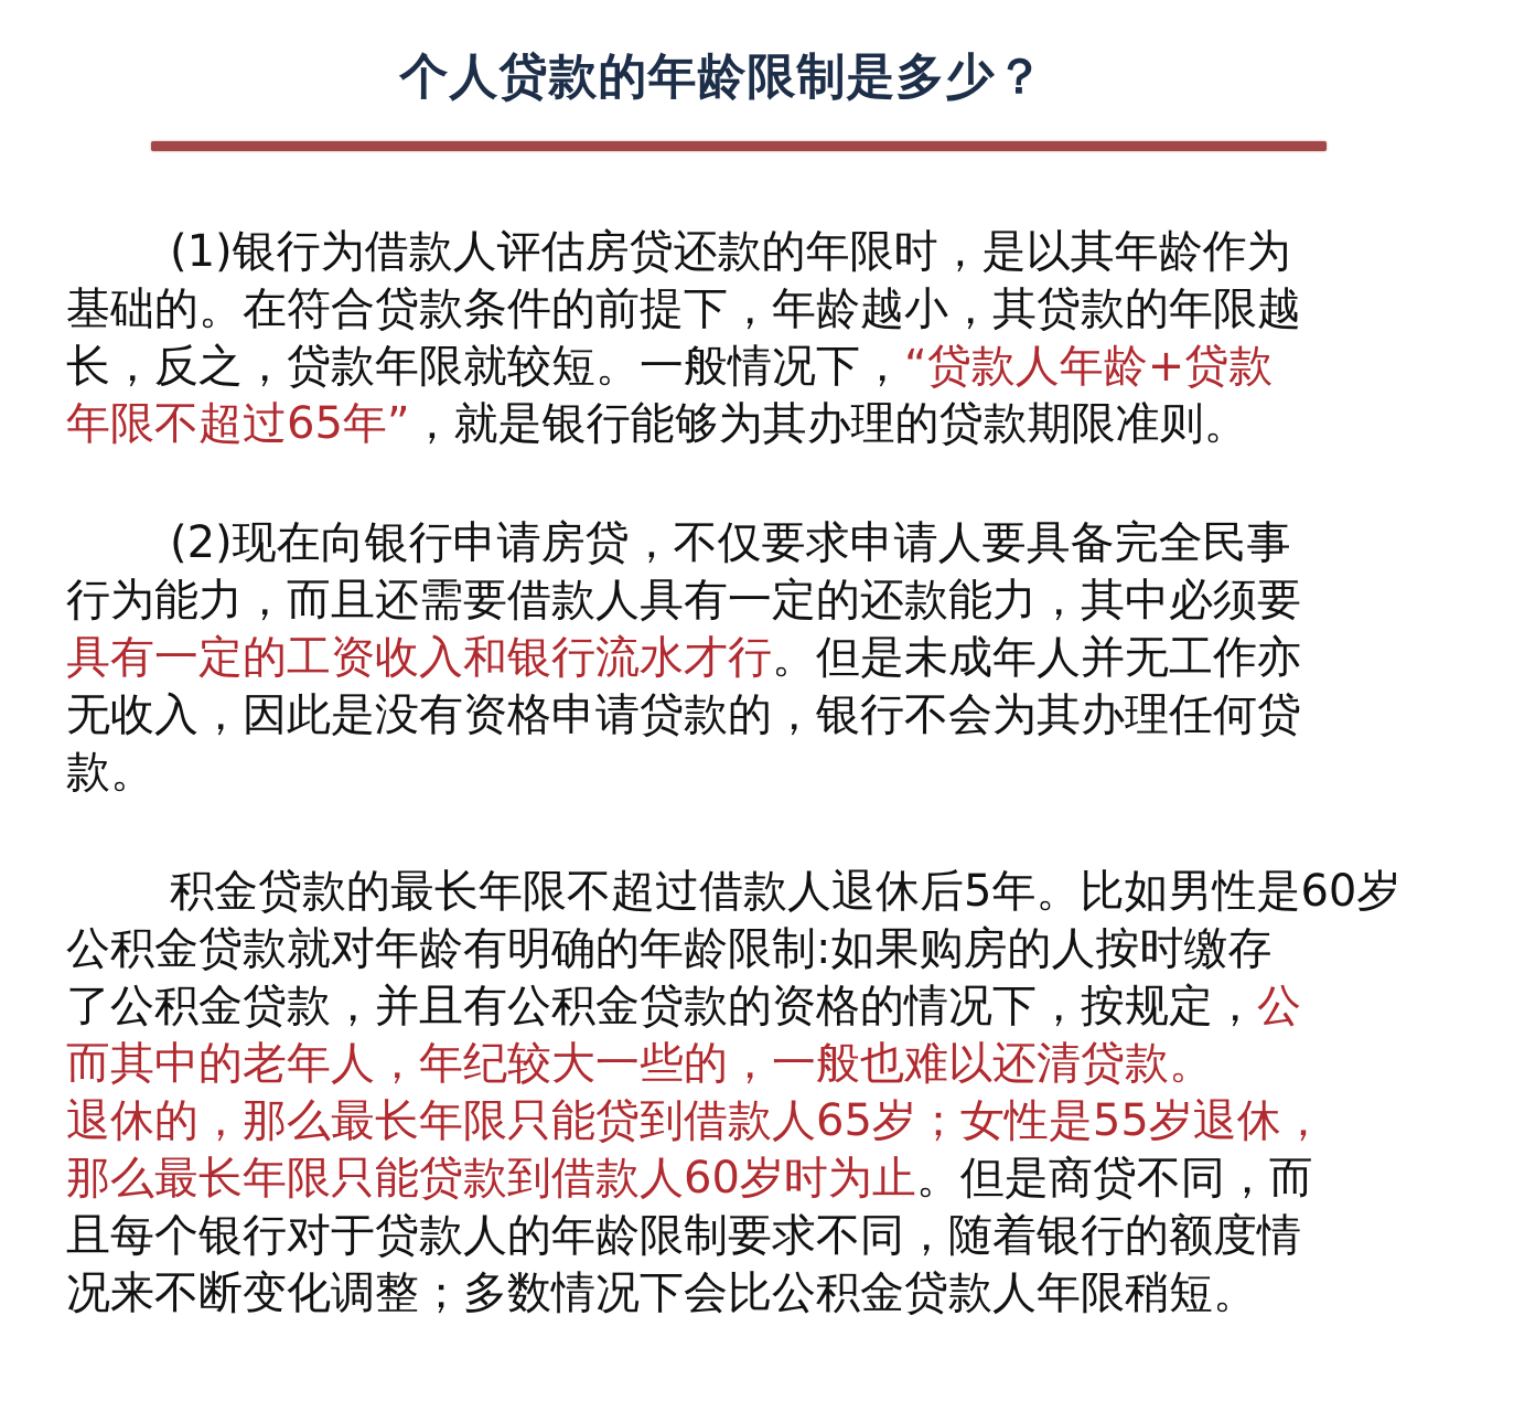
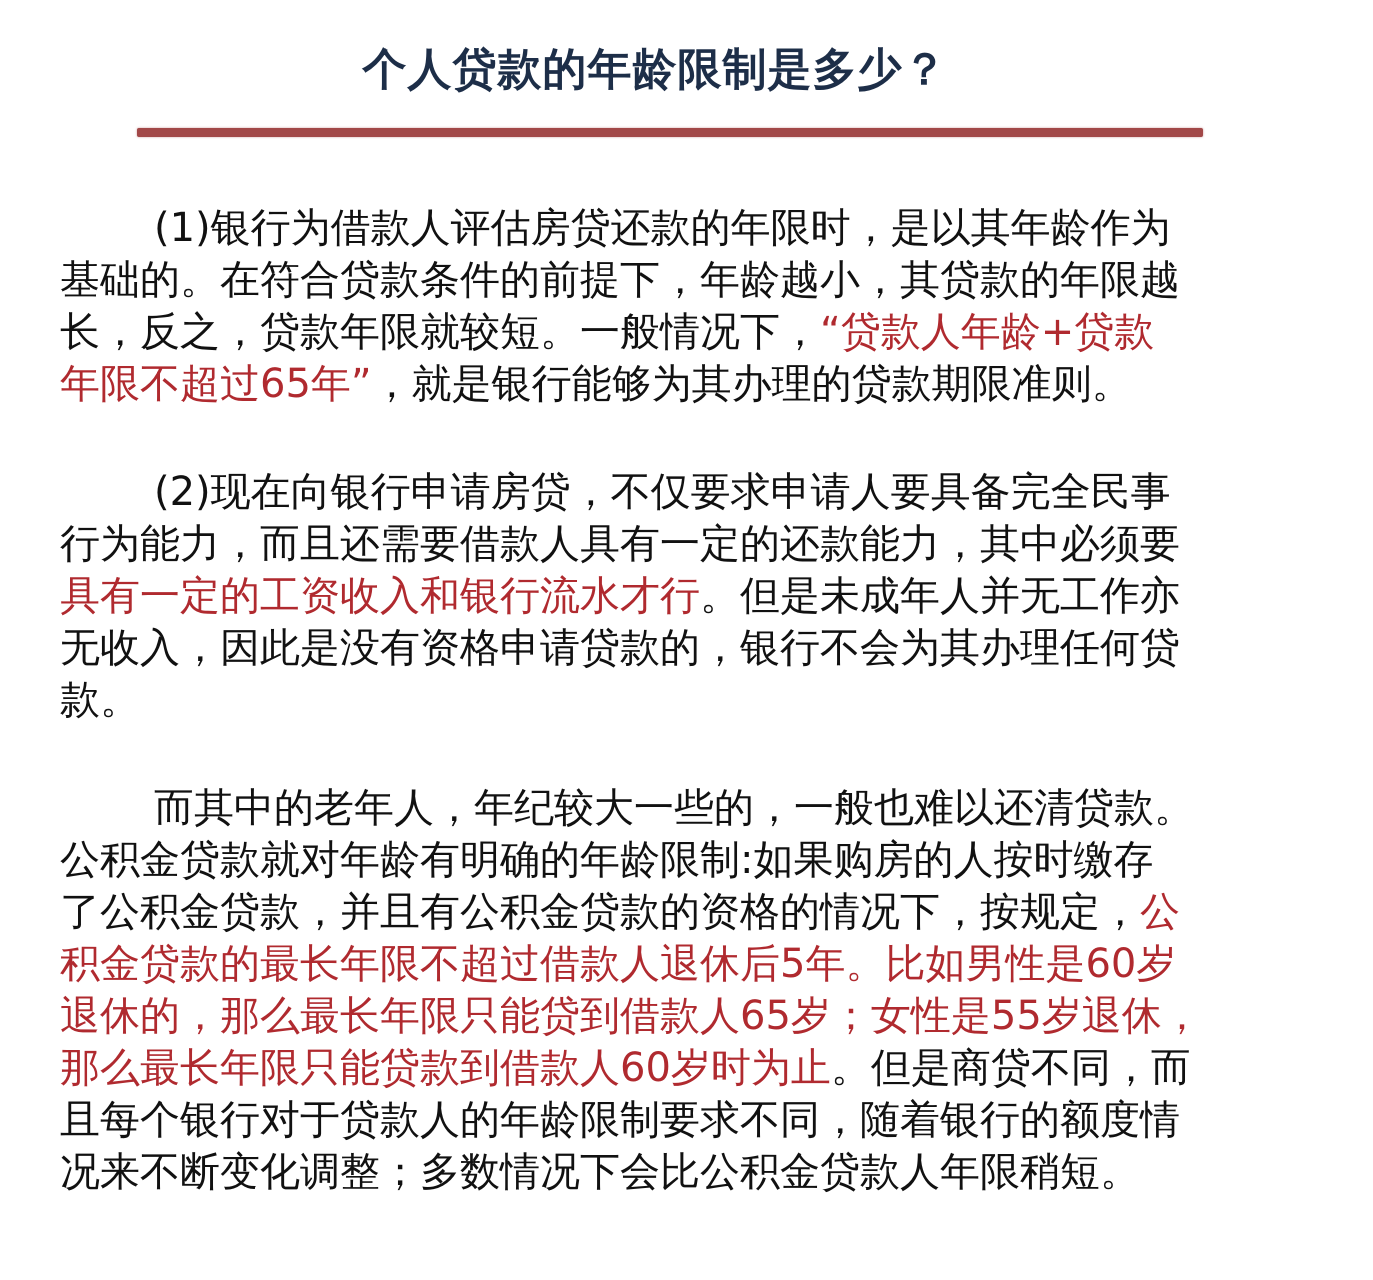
  个人贷款的年龄限制是多少？
  (1)银行为借款人评估房贷还款的年限时，是以其年龄作为
  基础的。在符合贷款条件的前提下，年龄越小，其贷款的年限越
  长，反之，贷款年限就较短。一般情况下，“贷款人年龄+贷款
  年限不超过65年”，就是银行能够为其办理的贷款期限准则。
  (2)现在向银行申请房贷，不仅要求申请人要具备完全民事
  行为能力，而且还需要借款人具有一定的还款能力，其中必须要
  具有一定的工资收入和银行流水才行。但是未成年人并无工作亦
  无收入，因此是没有资格申请贷款的，银行不会为其办理任何贷
  款。
- 积金贷款的最长年限不超过借款人退休后5年。比如男性是60岁
+ 而其中的老年人，年纪较大一些的，一般也难以还清贷款。
  公积金贷款就对年龄有明确的年龄限制:如果购房的人按时缴存
  了公积金贷款，并且有公积金贷款的资格的情况下，按规定，公
- 而其中的老年人，年纪较大一些的，一般也难以还清贷款。
+ 积金贷款的最长年限不超过借款人退休后5年。比如男性是60岁
  退休的，那么最长年限只能贷到借款人65岁；女性是55岁退休，
  那么最长年限只能贷款到借款人60岁时为止。但是商贷不同，而
  且每个银行对于贷款人的年龄限制要求不同，随着银行的额度情
  况来不断变化调整；多数情况下会比公积金贷款人年限稍短。
